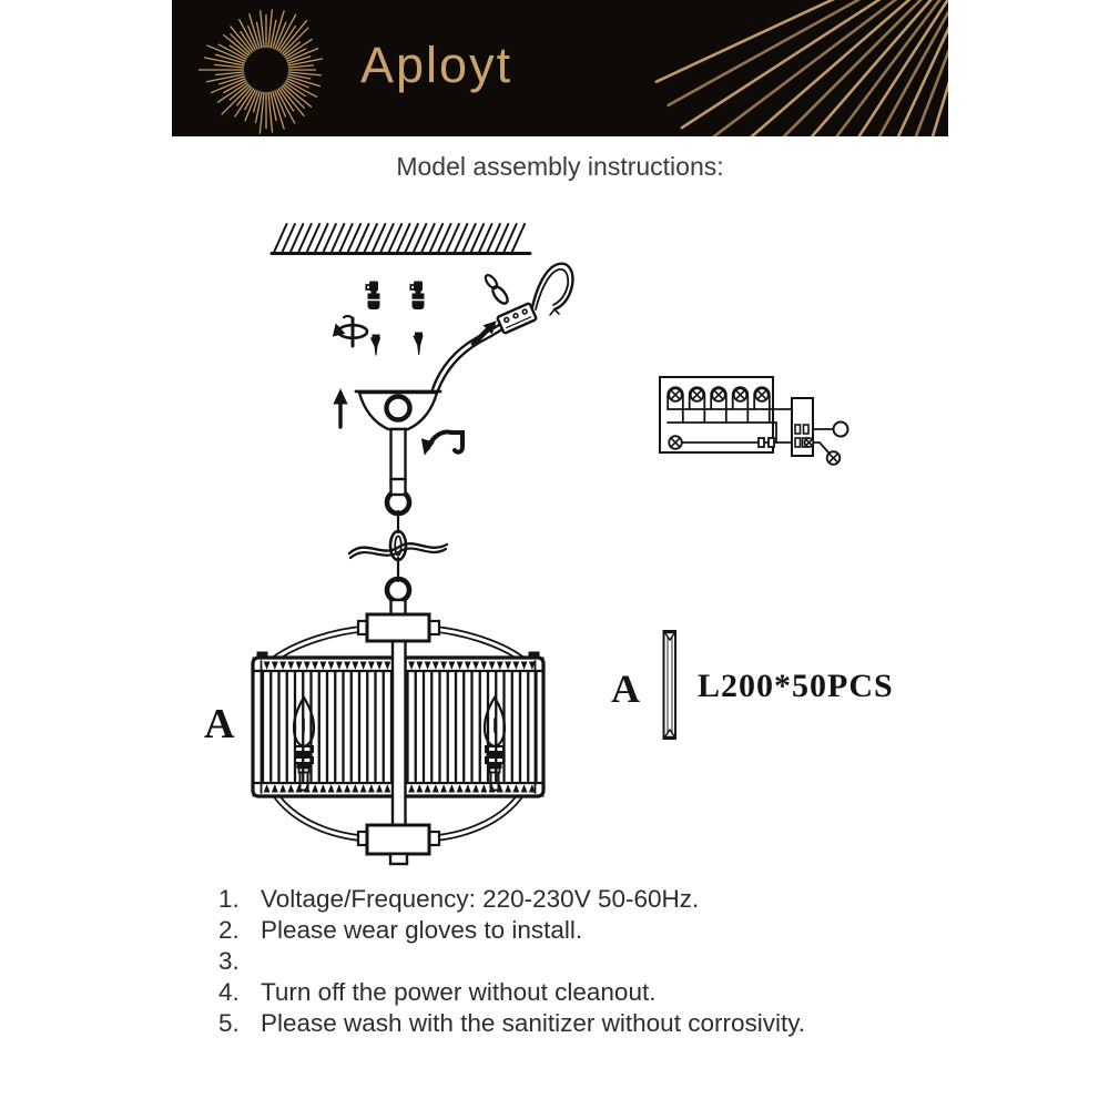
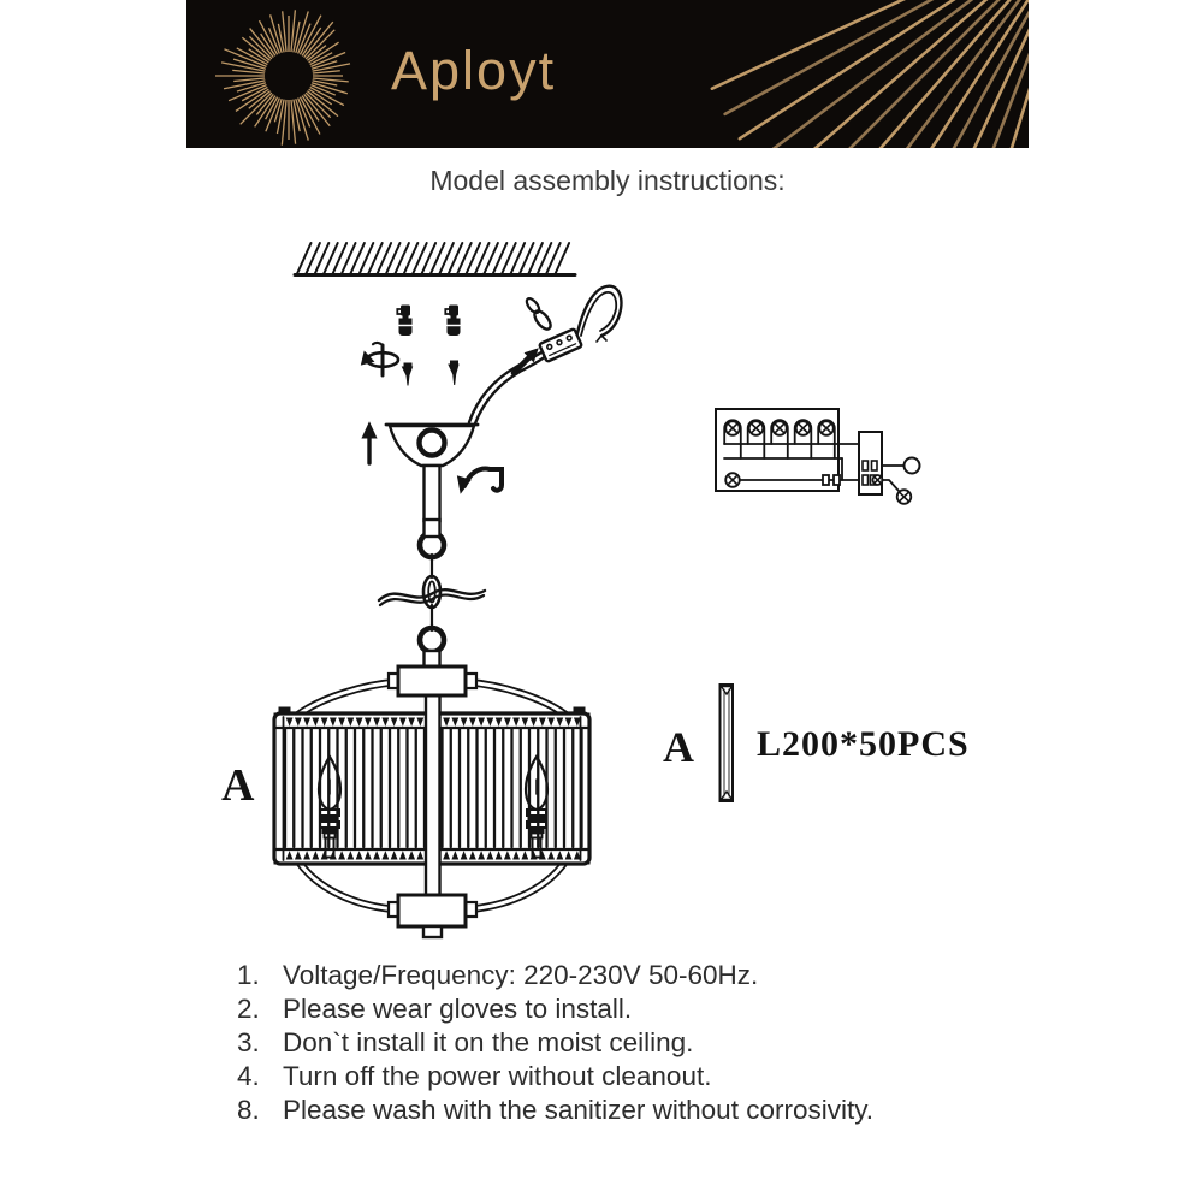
  Aployt
  Model assembly instructions:
  A
  A
  L200*50PCS
  1.
  Voltage/Frequency: 220-230V 50-60Hz.
  2.
  Please wear gloves to install.
  3.
+ Don`t install it on the moist ceiling.
  4.
  Turn off the power without cleanout.
- 5.
+ 8.
  Please wash with the sanitizer without corrosivity.
